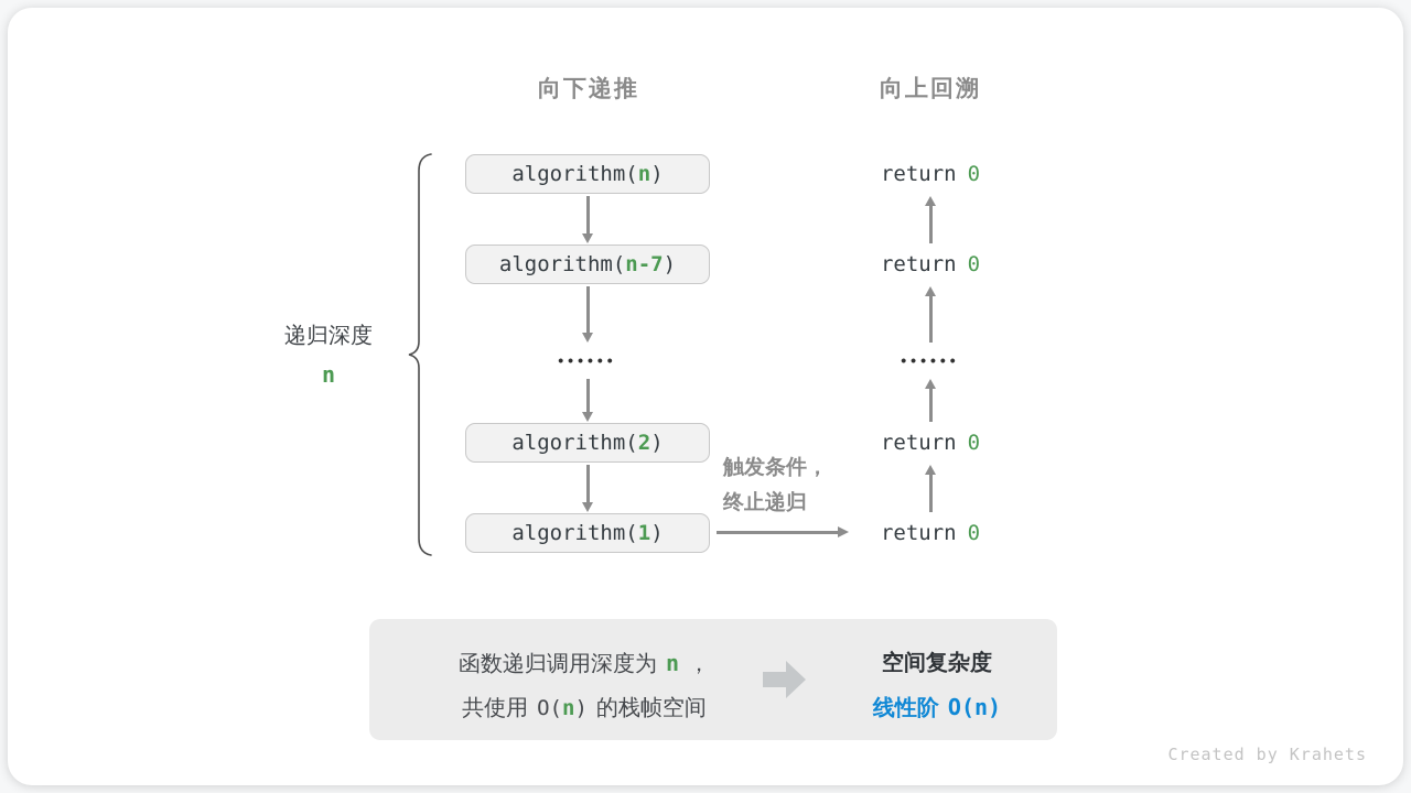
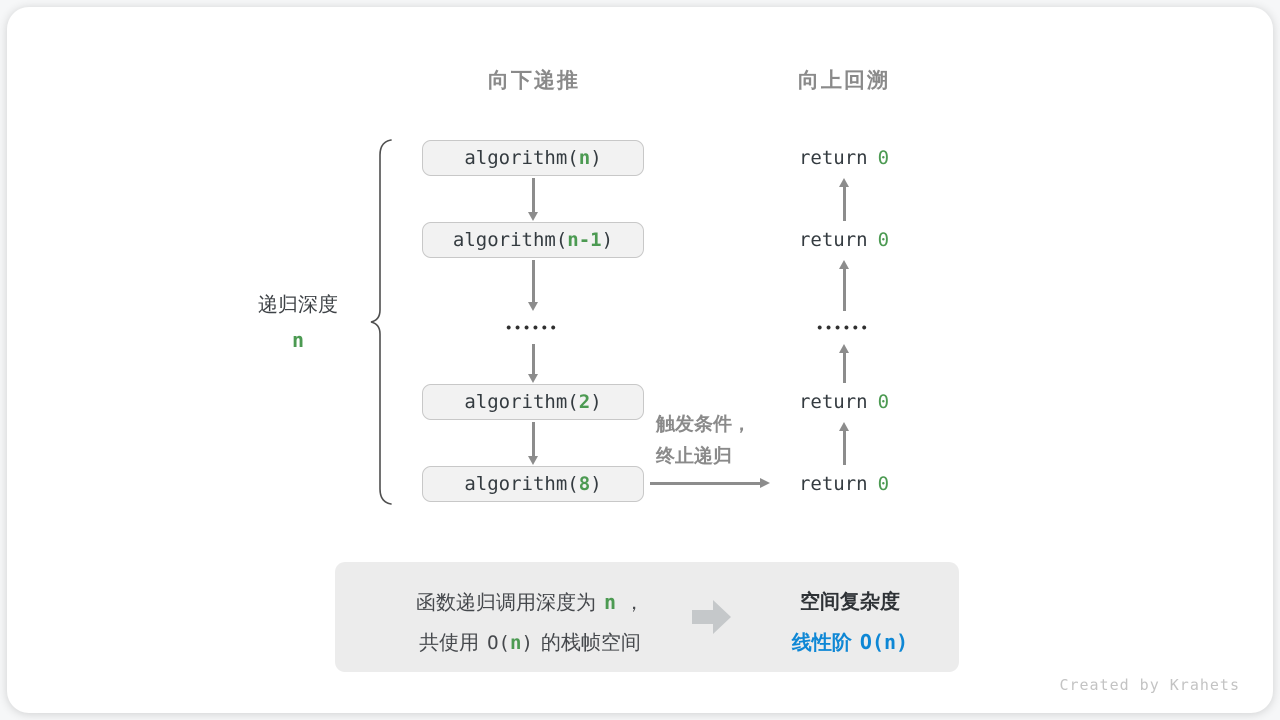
  向下递推
  向上回溯
  递归深度
  n
  algorithm(
  n
  )
  algorithm(
- n-7
+ n-1
  )
  ••••••
  algorithm(
  2
  )
  algorithm(
- 1
+ 8
  )
  触发条件，
  终止递归
  return 0
  return 0
  ••••••
  return 0
  return 0
  函数递归调用深度为 n ，
  共使用 O(n) 的栈帧空间
  空间复杂度
  线性阶 O(n)
  Created by Krahets
